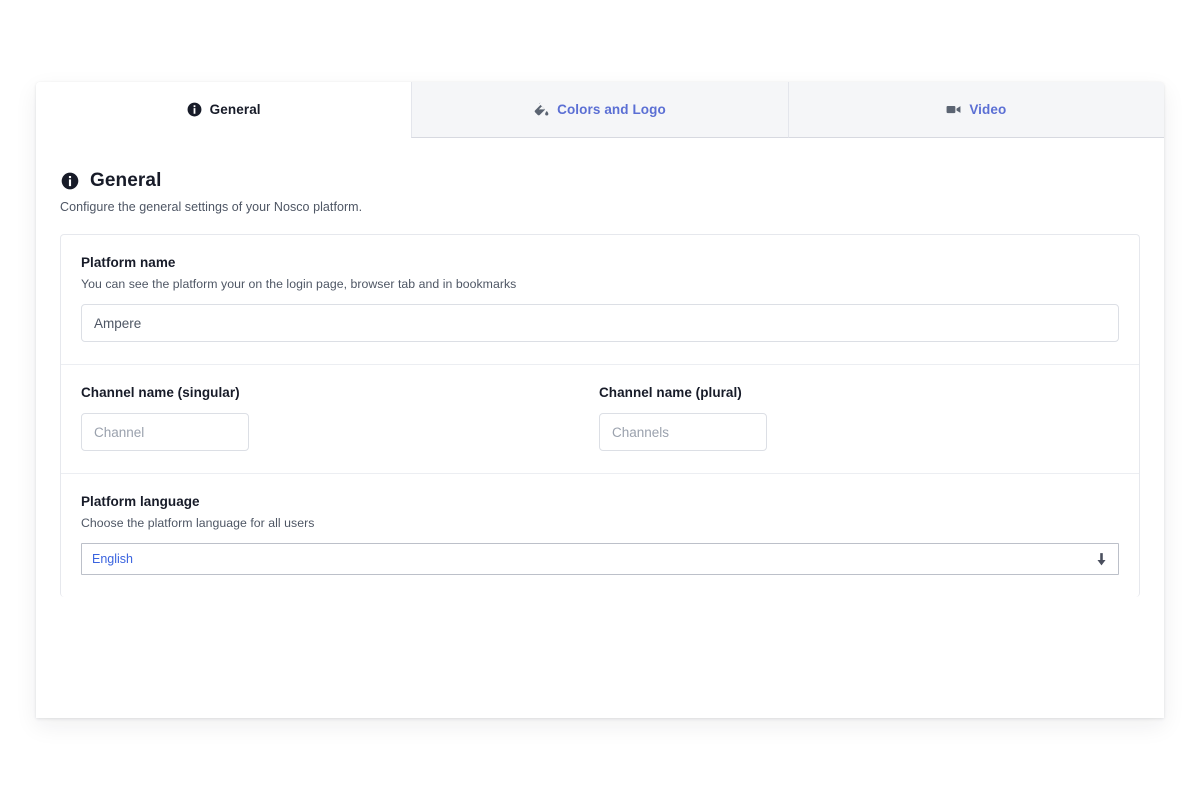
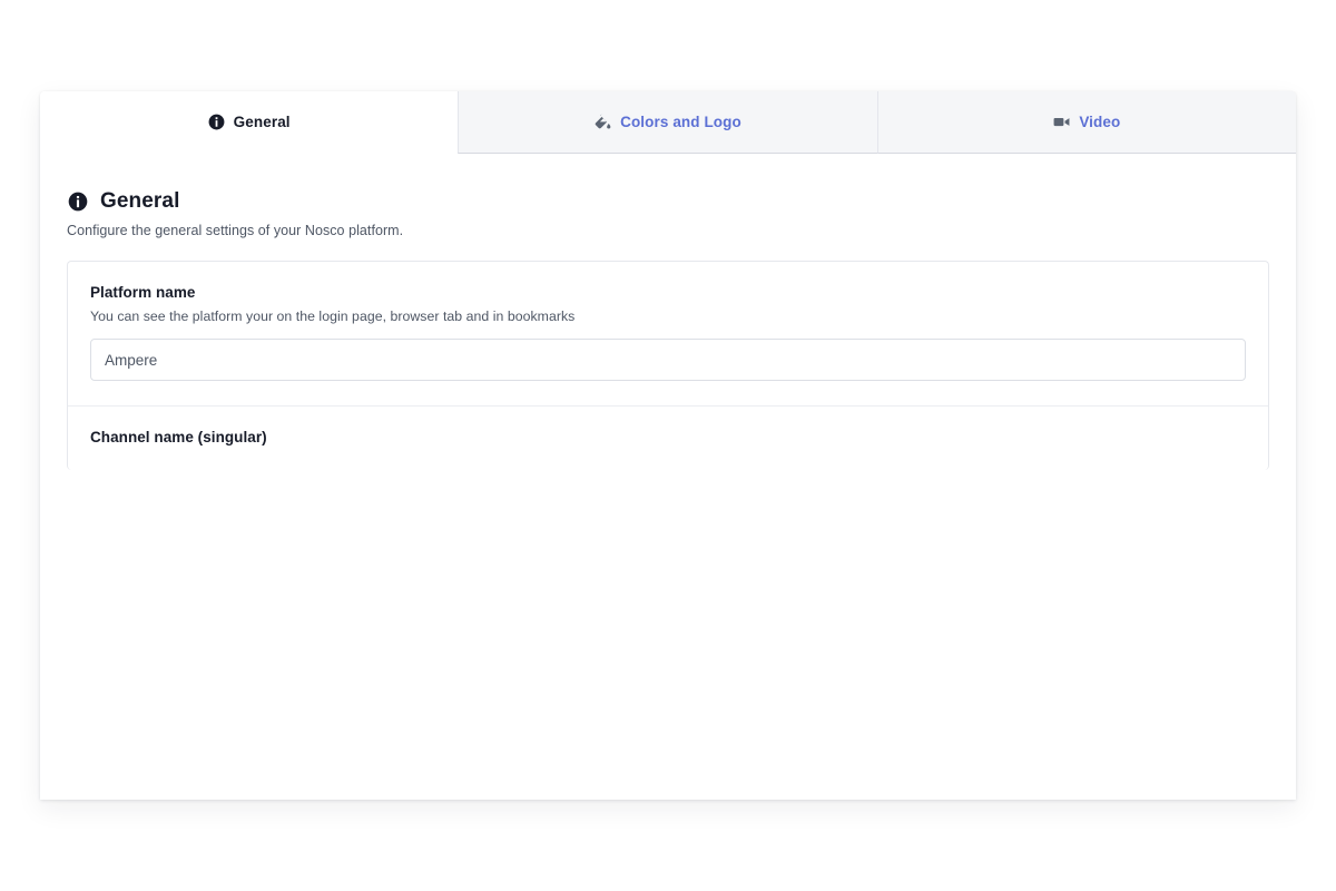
  General
  Colors and Logo
  Video
  General
  Configure the general settings of your Nosco platform.
  Platform name
  You can see the platform your on the login page, browser tab and in bookmarks
  Ampere
  Channel name (singular)
- Channel
- Channel name (plural)
- Channels
- Platform language
- Choose the platform language for all users
- English
